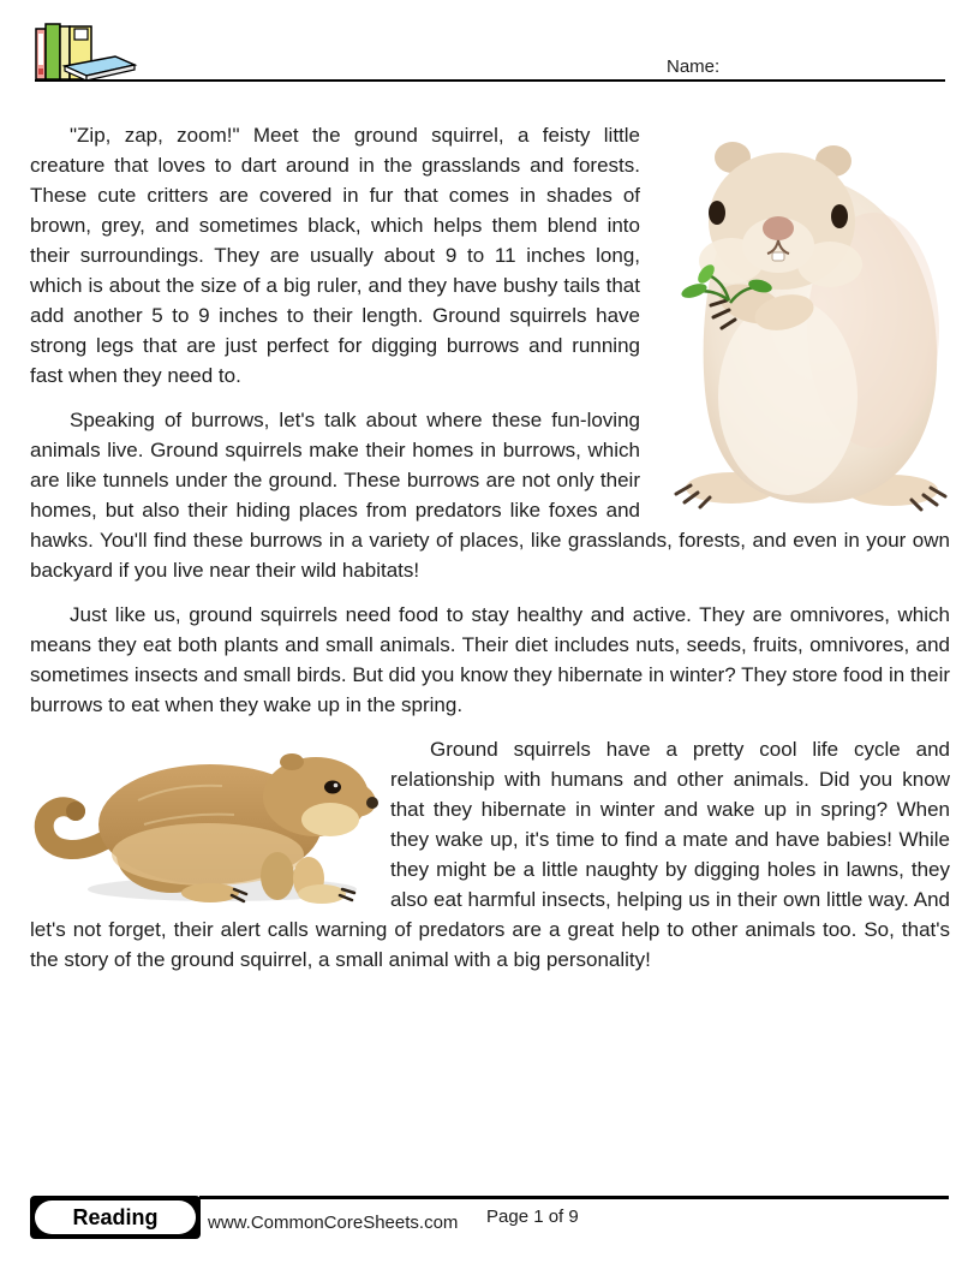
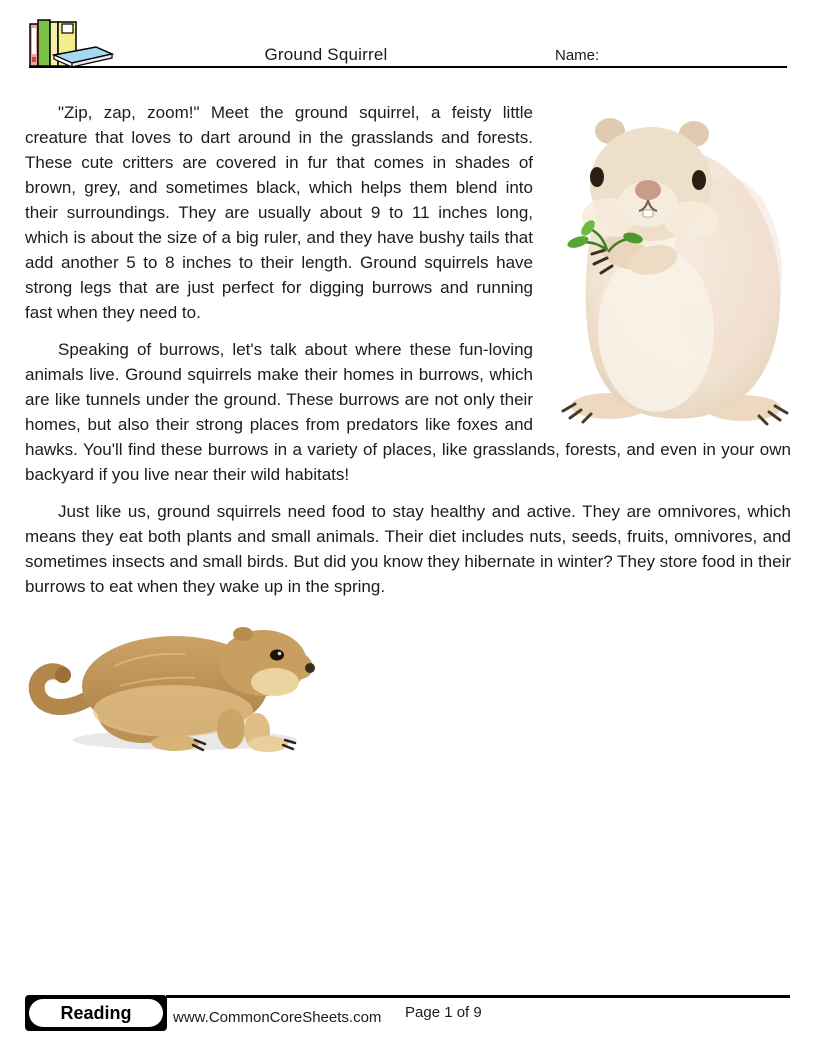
+ Ground Squirrel
  Name:
- "Zip, zap, zoom!" Meet the ground squirrel, a feisty little creature that loves to dart around in the grasslands and forests. These cute critters are covered in fur that comes in shades of brown, grey, and sometimes black, which helps them blend into their surroundings. They are usually about 9 to 11 inches long, which is about the size of a big ruler, and they have bushy tails that add another 5 to 9 inches to their length. Ground squirrels have strong legs that are just perfect for digging burrows and running fast when they need to.
+ "Zip, zap, zoom!" Meet the ground squirrel, a feisty little creature that loves to dart around in the grasslands and forests. These cute critters are covered in fur that comes in shades of brown, grey, and sometimes black, which helps them blend into their surroundings. They are usually about 9 to 11 inches long, which is about the size of a big ruler, and they have bushy tails that add another 5 to 8 inches to their length. Ground squirrels have strong legs that are just perfect for digging burrows and running fast when they need to.
- Speaking of burrows, let's talk about where these fun-loving animals live. Ground squirrels make their homes in burrows, which are like tunnels under the ground. These burrows are not only their homes, but also their hiding places from predators like foxes and hawks. You'll find these burrows in a variety of places, like grasslands, forests, and even in your own backyard if you live near their wild habitats!
+ Speaking of burrows, let's talk about where these fun-loving animals live. Ground squirrels make their homes in burrows, which are like tunnels under the ground. These burrows are not only their homes, but also their strong places from predators like foxes and hawks. You'll find these burrows in a variety of places, like grasslands, forests, and even in your own backyard if you live near their wild habitats!
  Just like us, ground squirrels need food to stay healthy and active. They are omnivores, which means they eat both plants and small animals. Their diet includes nuts, seeds, fruits, omnivores, and sometimes insects and small birds. But did you know they hibernate in winter? They store food in their burrows to eat when they wake up in the spring.
- Ground squirrels have a pretty cool life cycle and relationship with humans and other animals. Did you know that they hibernate in winter and wake up in spring? When they wake up, it's time to find a mate and have babies! While they might be a little naughty by digging holes in lawns, they also eat harmful insects, helping us in their own little way. And let's not forget, their alert calls warning of predators are a great help to other animals too. So, that's the story of the ground squirrel, a small animal with a big personality!
  Reading
  www.CommonCoreSheets.com
  Page 1 of 9
